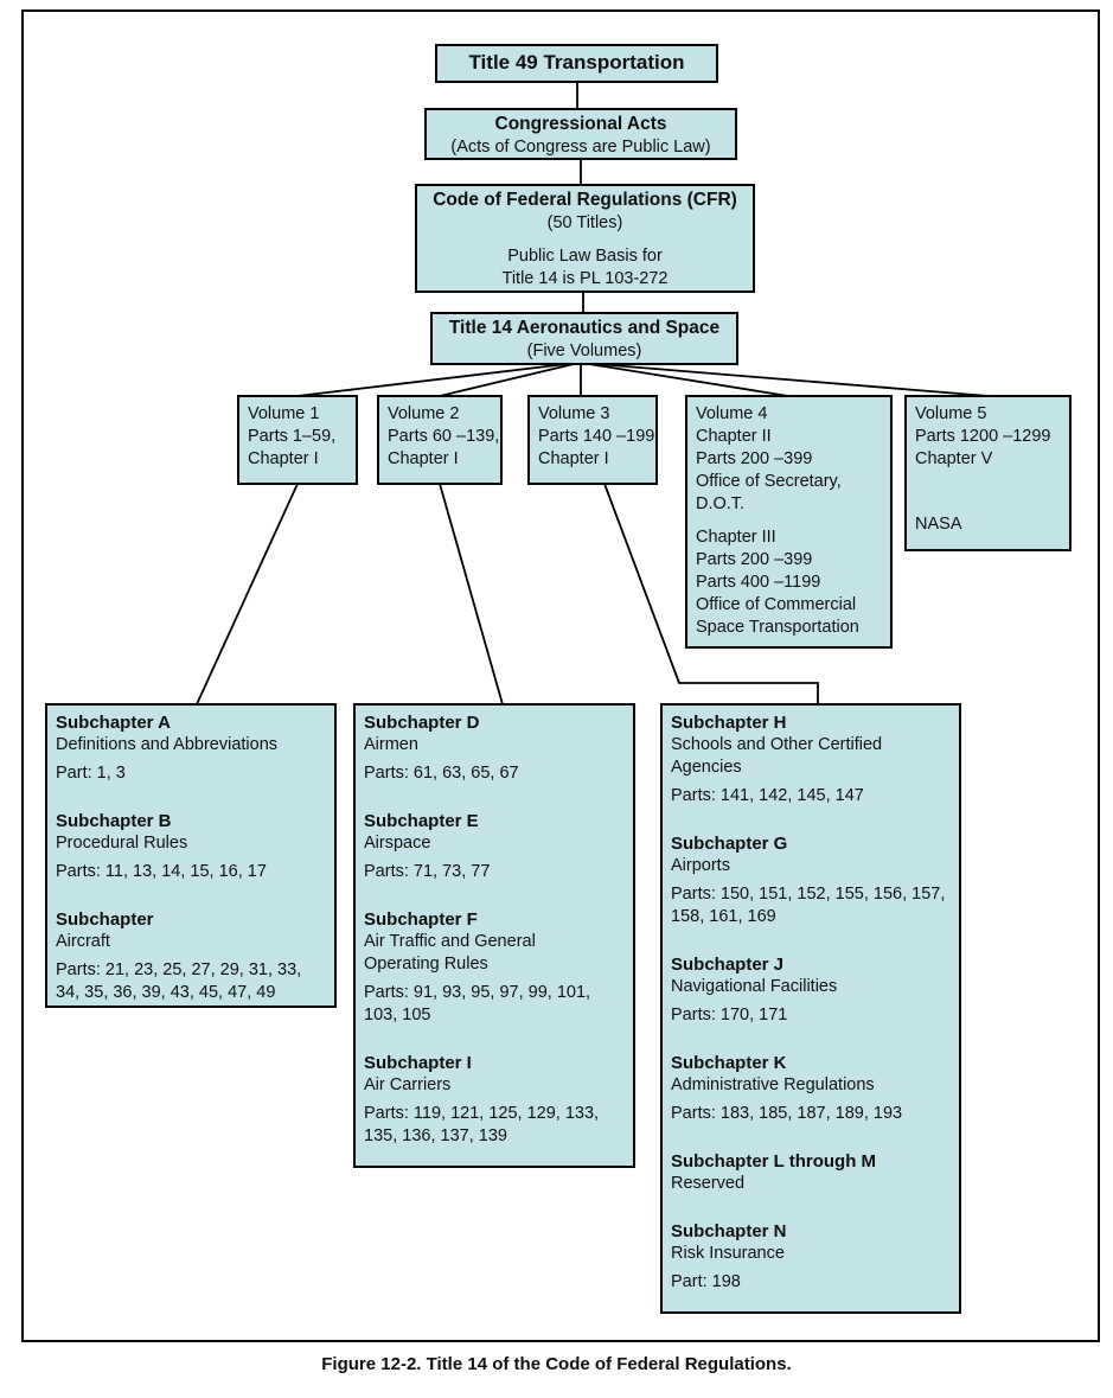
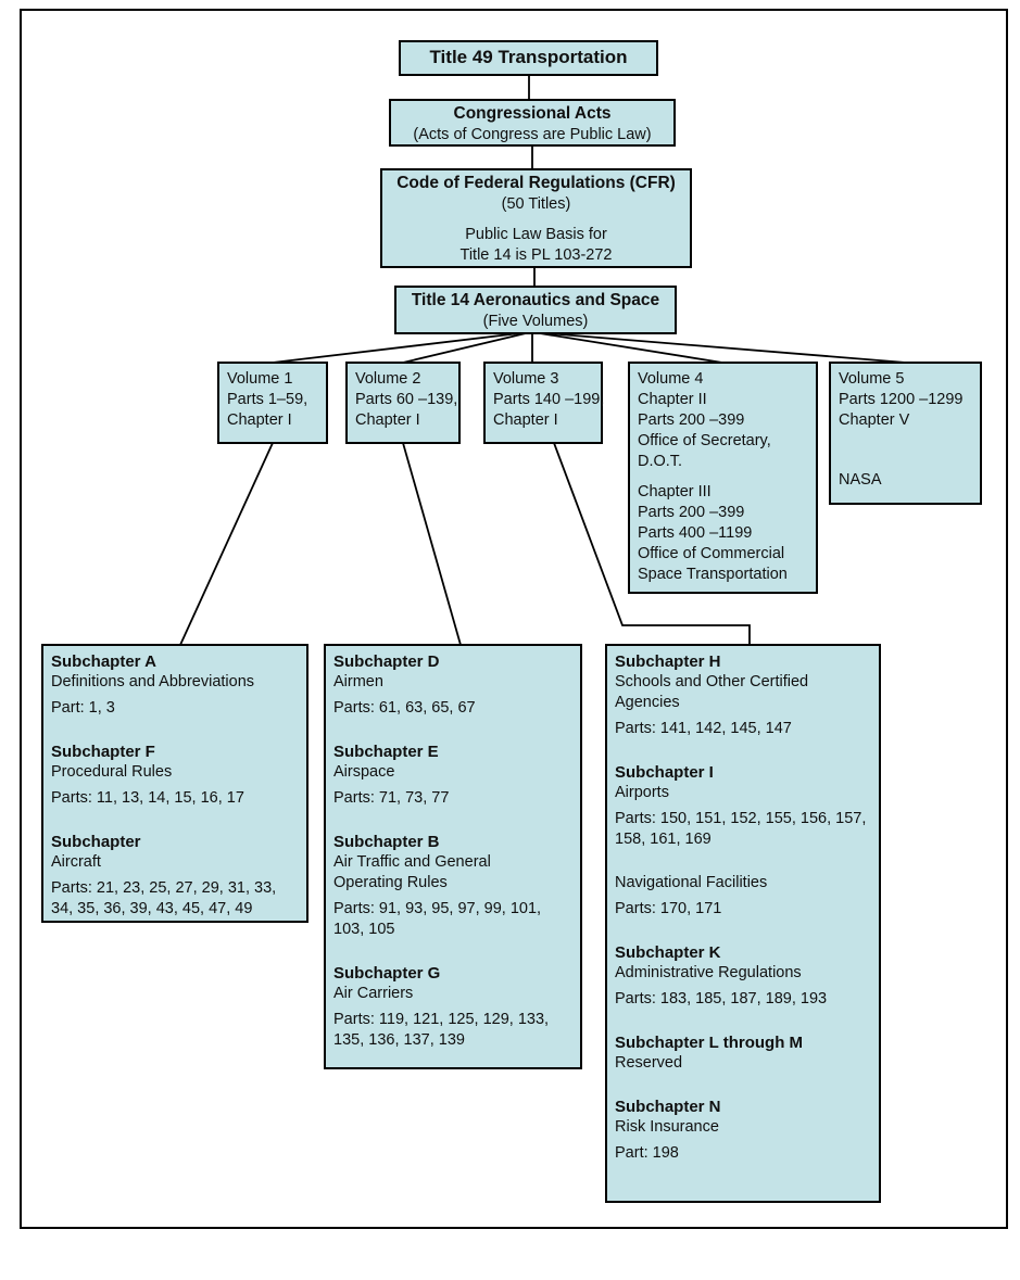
  Title 49 Transportation
  Congressional Acts
  (Acts of Congress are Public Law)
  Code of Federal Regulations (CFR)
  (50 Titles)
  Public Law Basis for
  Title 14 is PL 103-272
  Title 14 Aeronautics and Space
  (Five Volumes)
  Volume 1
  Parts 1–59,
  Chapter I
  Volume 2
  Parts 60 –139,
  Chapter I
  Volume 3
  Parts 140 –199,
  Chapter I
  Volume 4
  Chapter II
  Parts 200 –399
  Office of Secretary,
  D.O.T.
  Chapter III
  Parts 200 –399
  Parts 400 –1199
  Office of Commercial
  Space Transportation
  Volume 5
  Parts 1200 –1299
  Chapter V
  NASA
  Subchapter A
  Definitions and Abbreviations
  Part: 1, 3
- Subchapter B
+ Subchapter F
  Procedural Rules
  Parts: 11, 13, 14, 15, 16, 17
  Subchapter
  Aircraft
  Parts: 21, 23, 25, 27, 29, 31, 33,
  34, 35, 36, 39, 43, 45, 47, 49
  Subchapter D
  Airmen
  Parts: 61, 63, 65, 67
  Subchapter E
  Airspace
  Parts: 71, 73, 77
- Subchapter F
+ Subchapter B
  Air Traffic and General
  Operating Rules
  Parts: 91, 93, 95, 97, 99, 101,
  103, 105
- Subchapter I
+ Subchapter G
  Air Carriers
  Parts: 119, 121, 125, 129, 133,
  135, 136, 137, 139
  Subchapter H
  Schools and Other Certified
  Agencies
  Parts: 141, 142, 145, 147
- Subchapter G
+ Subchapter I
  Airports
  Parts: 150, 151, 152, 155, 156, 157,
  158, 161, 169
- Subchapter J
  Navigational Facilities
  Parts: 170, 171
  Subchapter K
  Administrative Regulations
  Parts: 183, 185, 187, 189, 193
  Subchapter L through M
  Reserved
  Subchapter N
  Risk Insurance
  Part: 198
- Figure 12-2. Title 14 of the Code of Federal Regulations.
